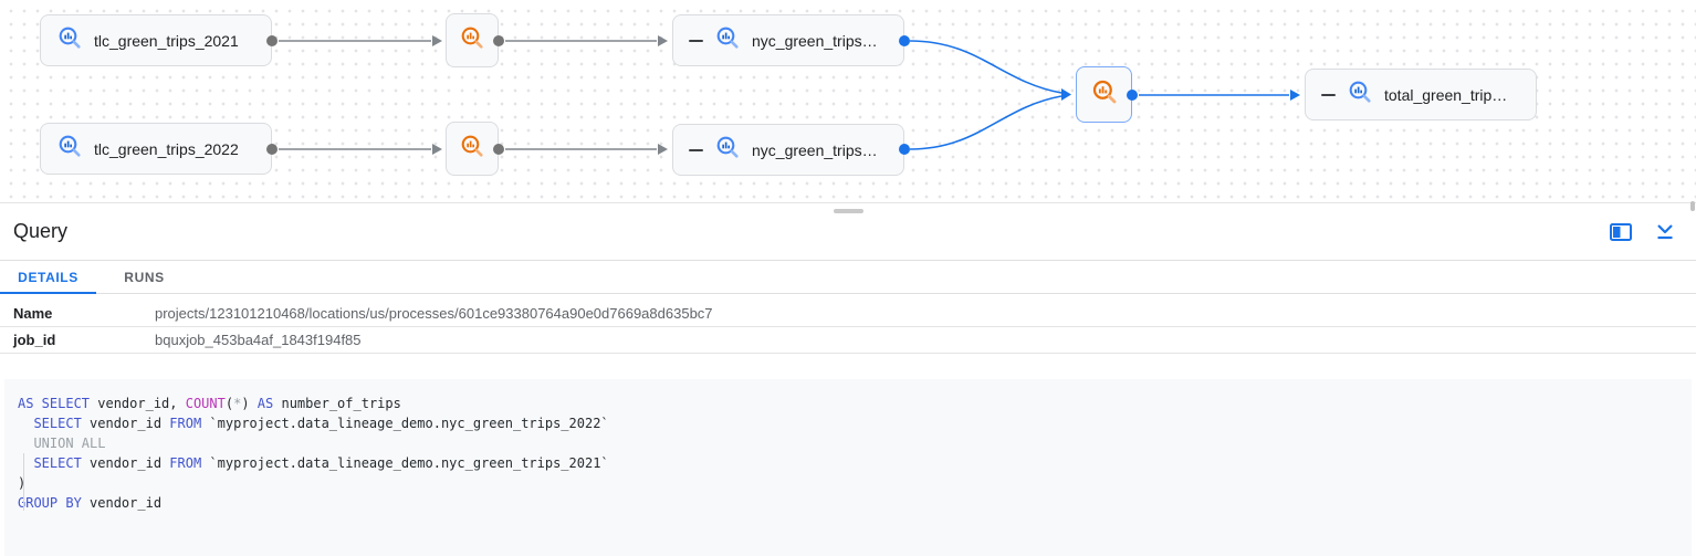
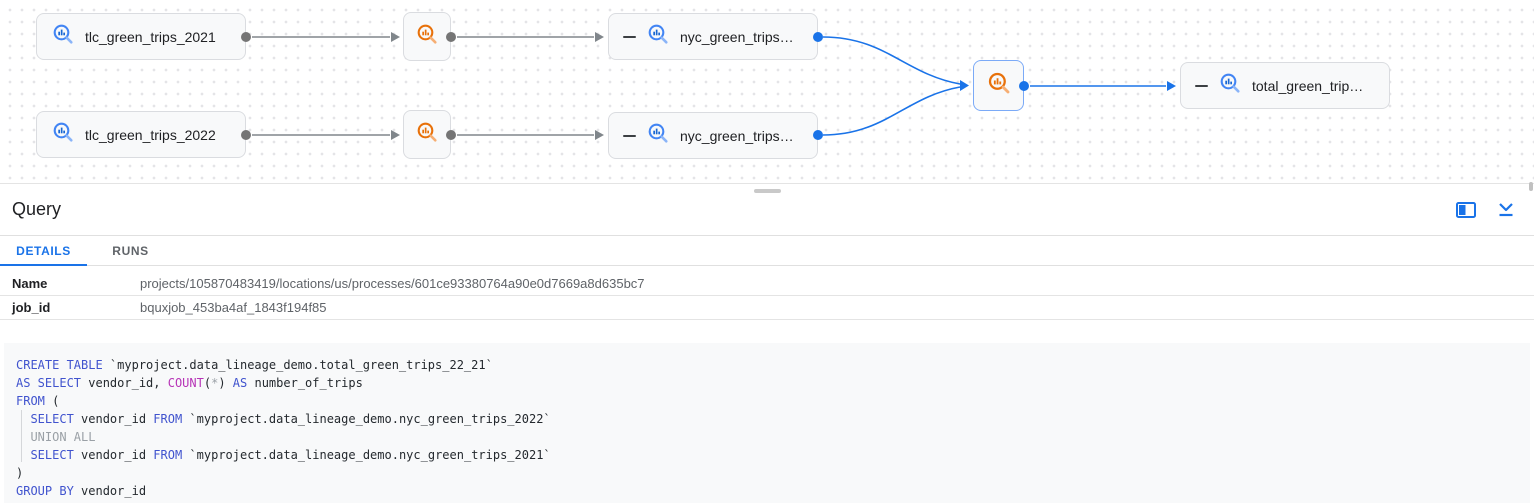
  tlc_green_trips_2021
  tlc_green_trips_2022
  nyc_green_trips…
  nyc_green_trips…
  total_green_trip…
  Query
  DETAILS
  RUNS
  Name
- projects/123101210468/locations/us/processes/601ce93380764a90e0d7669a8d635bc7
+ projects/105870483419/locations/us/processes/601ce93380764a90e0d7669a8d635bc7
  job_id
  bquxjob_453ba4af_1843f194f85
+ CREATE TABLE `myproject.data_lineage_demo.total_green_trips_22_21`
  AS SELECT vendor_id, COUNT(*) AS number_of_trips
+ FROM (
  SELECT vendor_id FROM `myproject.data_lineage_demo.nyc_green_trips_2022`
  UNION ALL
  SELECT vendor_id FROM `myproject.data_lineage_demo.nyc_green_trips_2021`
  )
  GROUP BY vendor_id
